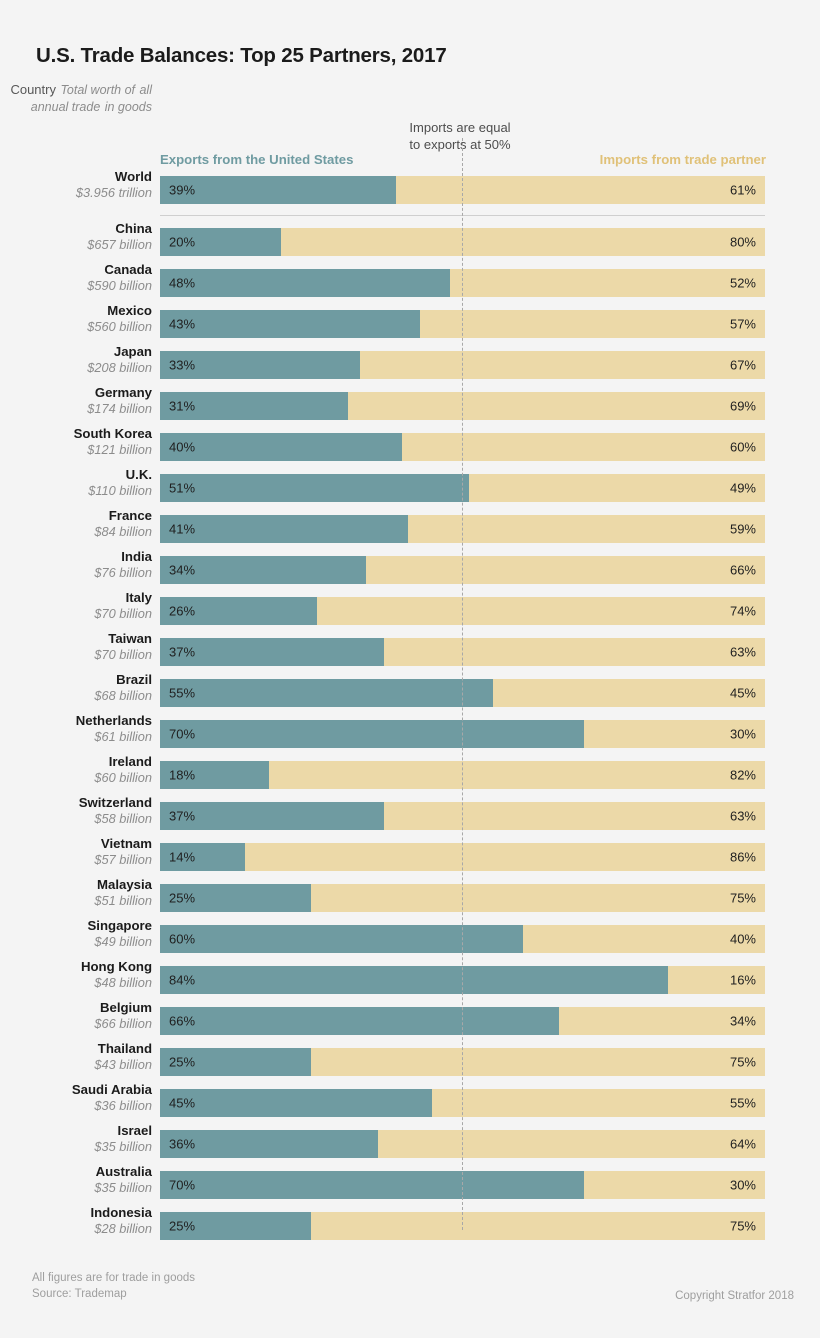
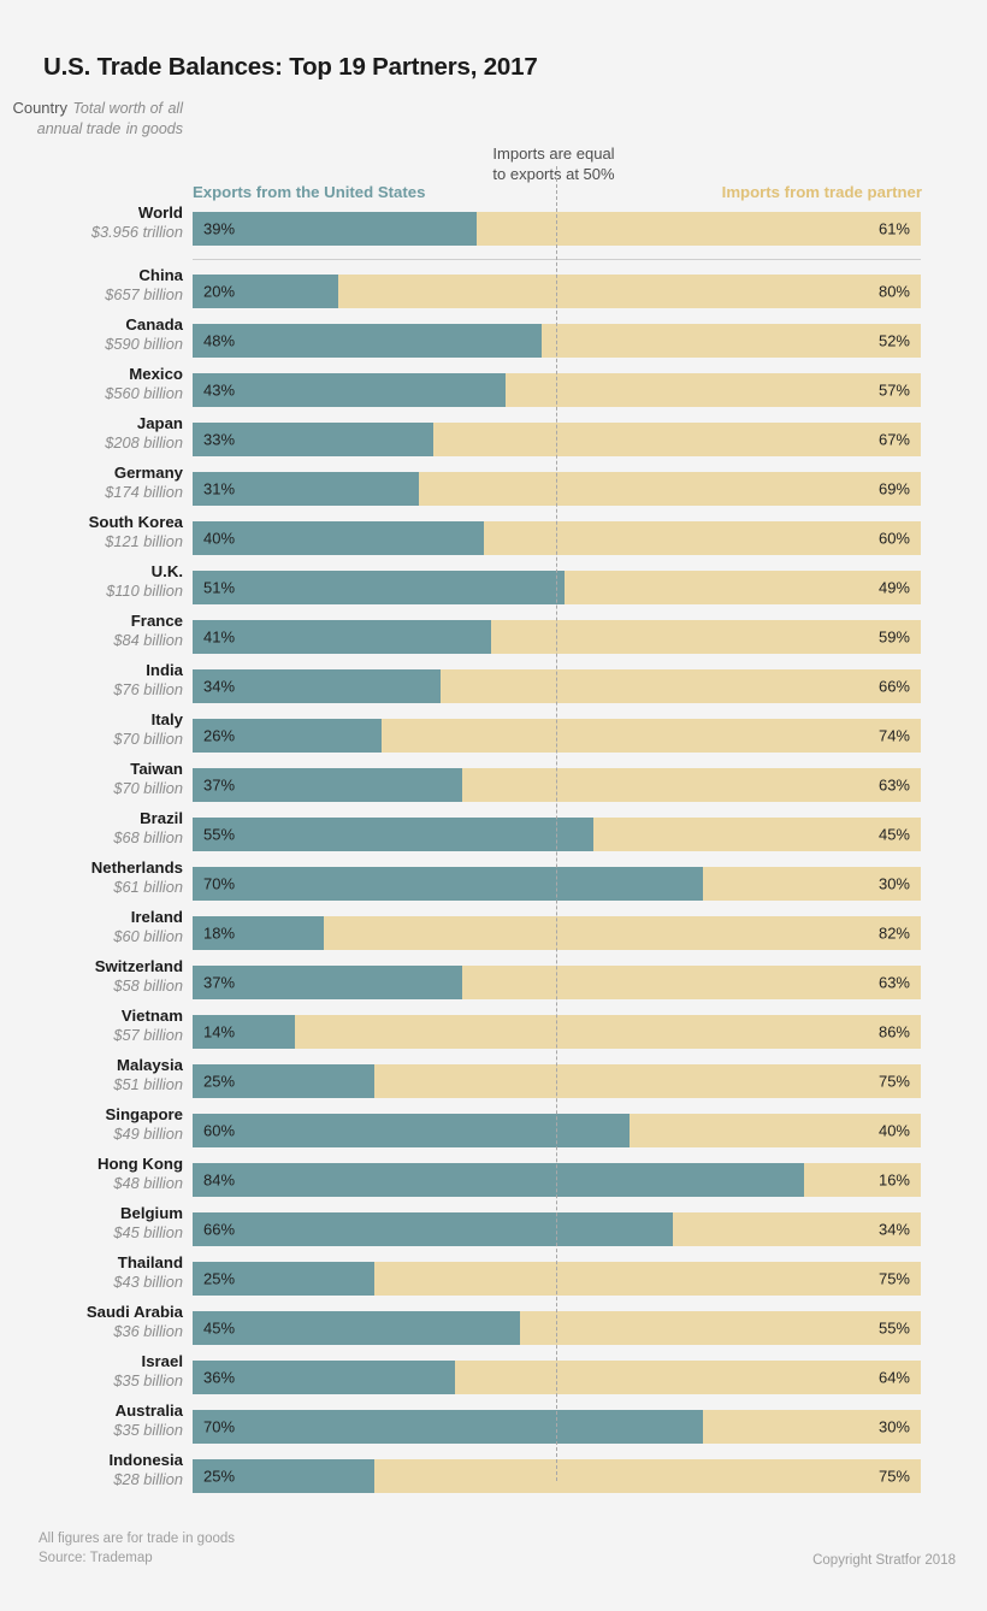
- U.S. Trade Balances: Top 25 Partners, 2017
+ U.S. Trade Balances: Top 19 Partners, 2017
  Country Total worth of all annual trade in goods
  Imports are equal
  to exports at 50%
  Exports from the United States
  Imports from trade partner
  World
  $3.956 trillion
  39%
  61%
  China
  $657 billion
  20%
  80%
  Canada
  $590 billion
  48%
  52%
  Mexico
  $560 billion
  43%
  57%
  Japan
  $208 billion
  33%
  67%
  Germany
  $174 billion
  31%
  69%
  South Korea
  $121 billion
  40%
  60%
  U.K.
  $110 billion
  51%
  49%
  France
  $84 billion
  41%
  59%
  India
  $76 billion
  34%
  66%
  Italy
  $70 billion
  26%
  74%
  Taiwan
  $70 billion
  37%
  63%
  Brazil
  $68 billion
  55%
  45%
  Netherlands
  $61 billion
  70%
  30%
  Ireland
  $60 billion
  18%
  82%
  Switzerland
  $58 billion
  37%
  63%
  Vietnam
  $57 billion
  14%
  86%
  Malaysia
  $51 billion
  25%
  75%
  Singapore
  $49 billion
  60%
  40%
  Hong Kong
  $48 billion
  84%
  16%
  Belgium
- $66 billion
+ $45 billion
  66%
  34%
  Thailand
  $43 billion
  25%
  75%
  Saudi Arabia
  $36 billion
  45%
  55%
  Israel
  $35 billion
  36%
  64%
  Australia
  $35 billion
  70%
  30%
  Indonesia
  $28 billion
  25%
  75%
  All figures are for trade in goods
  Source: Trademap
  Copyright Stratfor 2018
